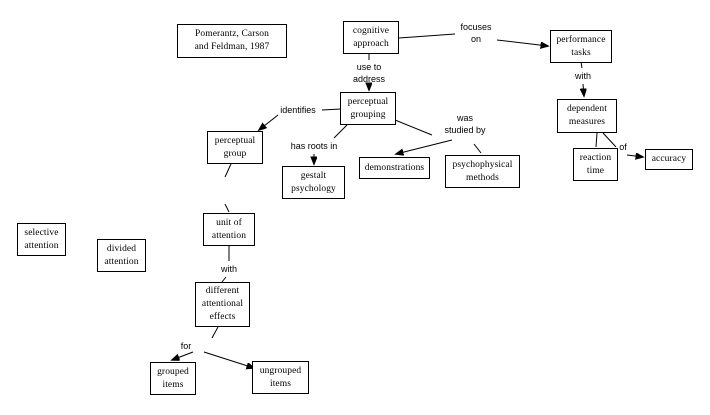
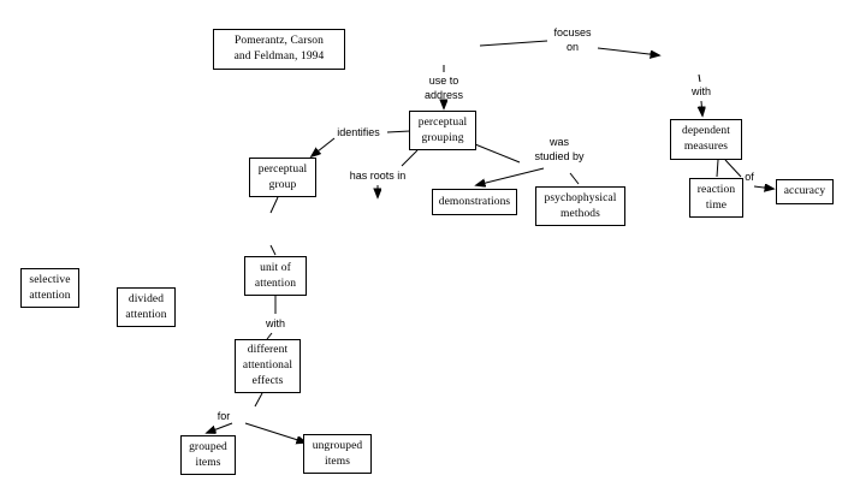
  Pomerantz, Carson
- and Feldman, 1987
+ and Feldman, 1994
- cognitive
- approach
- performance
- tasks
  dependent
  measures
  reaction
  time
  accuracy
  perceptual
  grouping
  perceptual
  group
- gestalt
- psychology
  demonstrations
  psychophysical
  methods
  unit of
  attention
  selective
  attention
  divided
  attention
  different
  attentional
  effects
  grouped
  items
  ungrouped
  items
  focuses
  on
  use to
  address
  with
  of
  identifies
  has roots in
  was
  studied by
  with
  for
